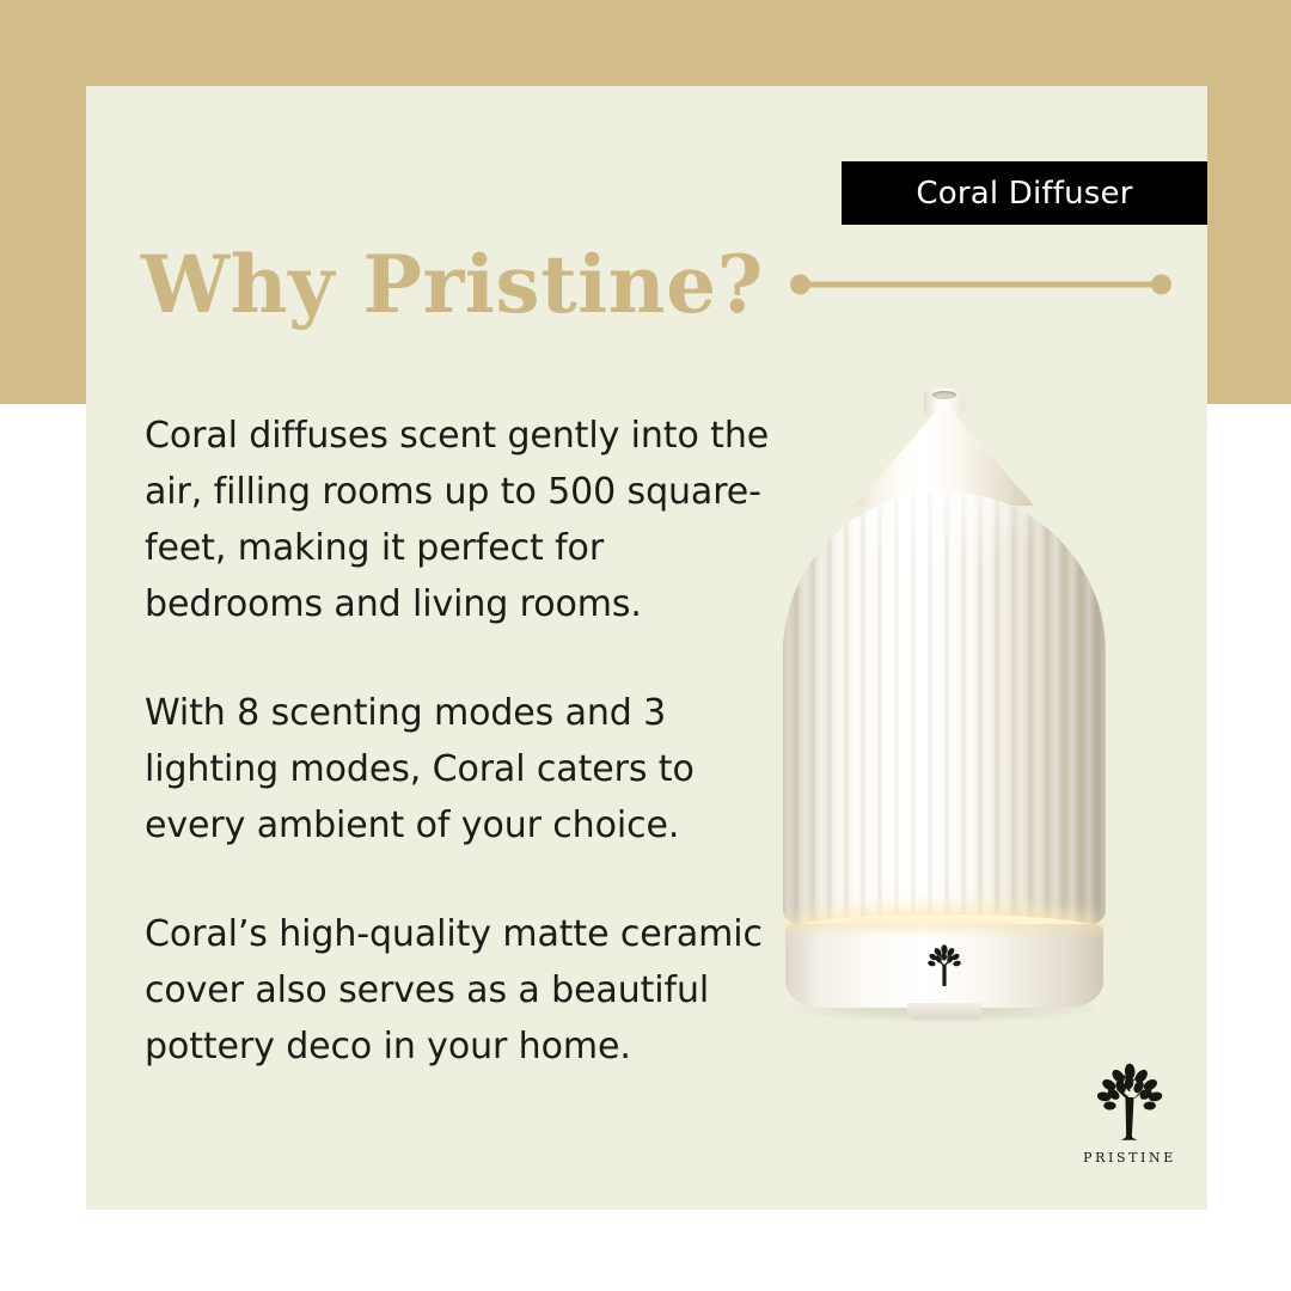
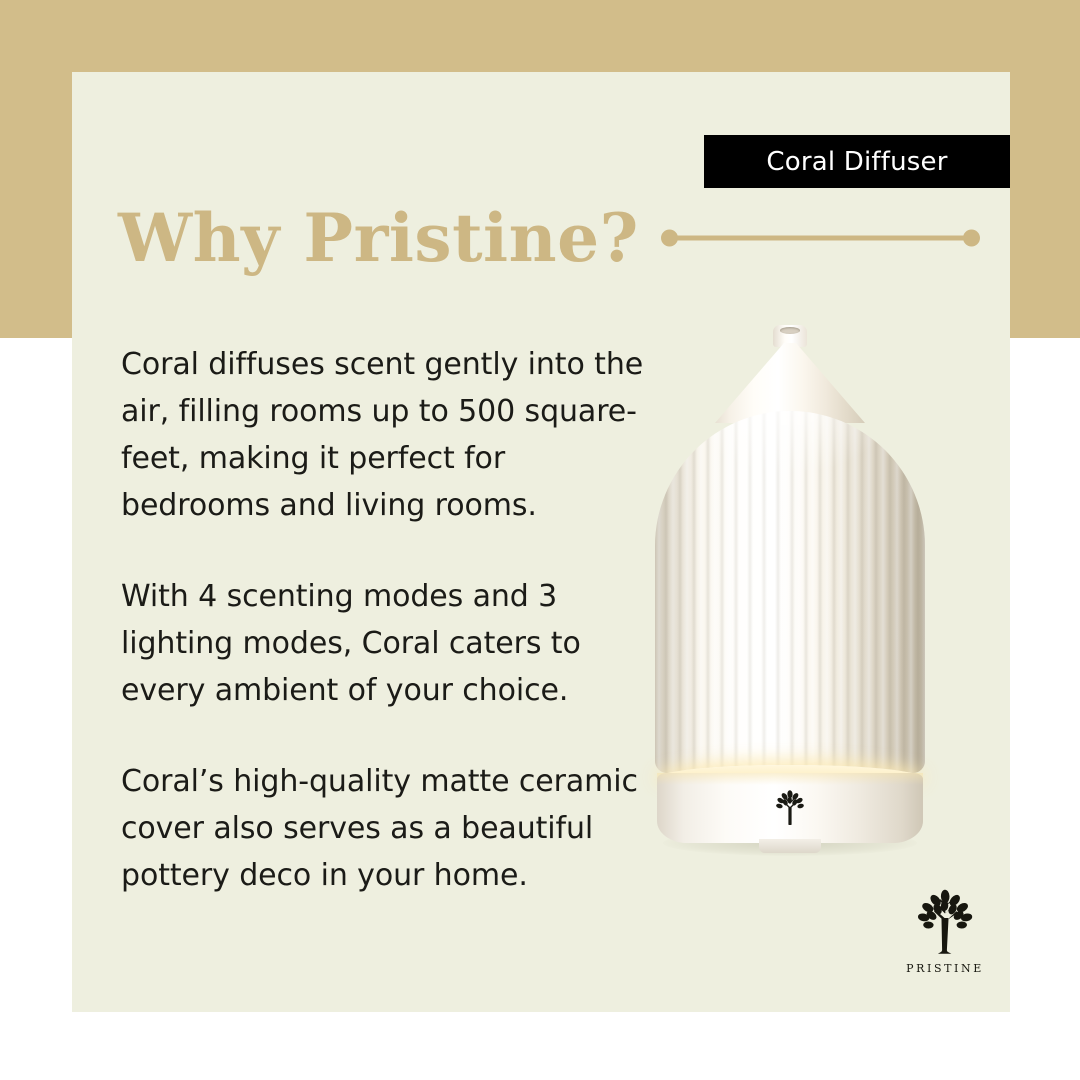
  Coral Diffuser
  Why Pristine?
  Coral diffuses scent gently into the air, filling rooms up to 500 square-feet, making it perfect for bedrooms and living rooms.
- With 8 scenting modes and 3 lighting modes, Coral caters to every ambient of your choice.
+ With 4 scenting modes and 3 lighting modes, Coral caters to every ambient of your choice.
  Coral’s high-quality matte ceramic cover also serves as a beautiful pottery deco in your home.
  PRISTINE
